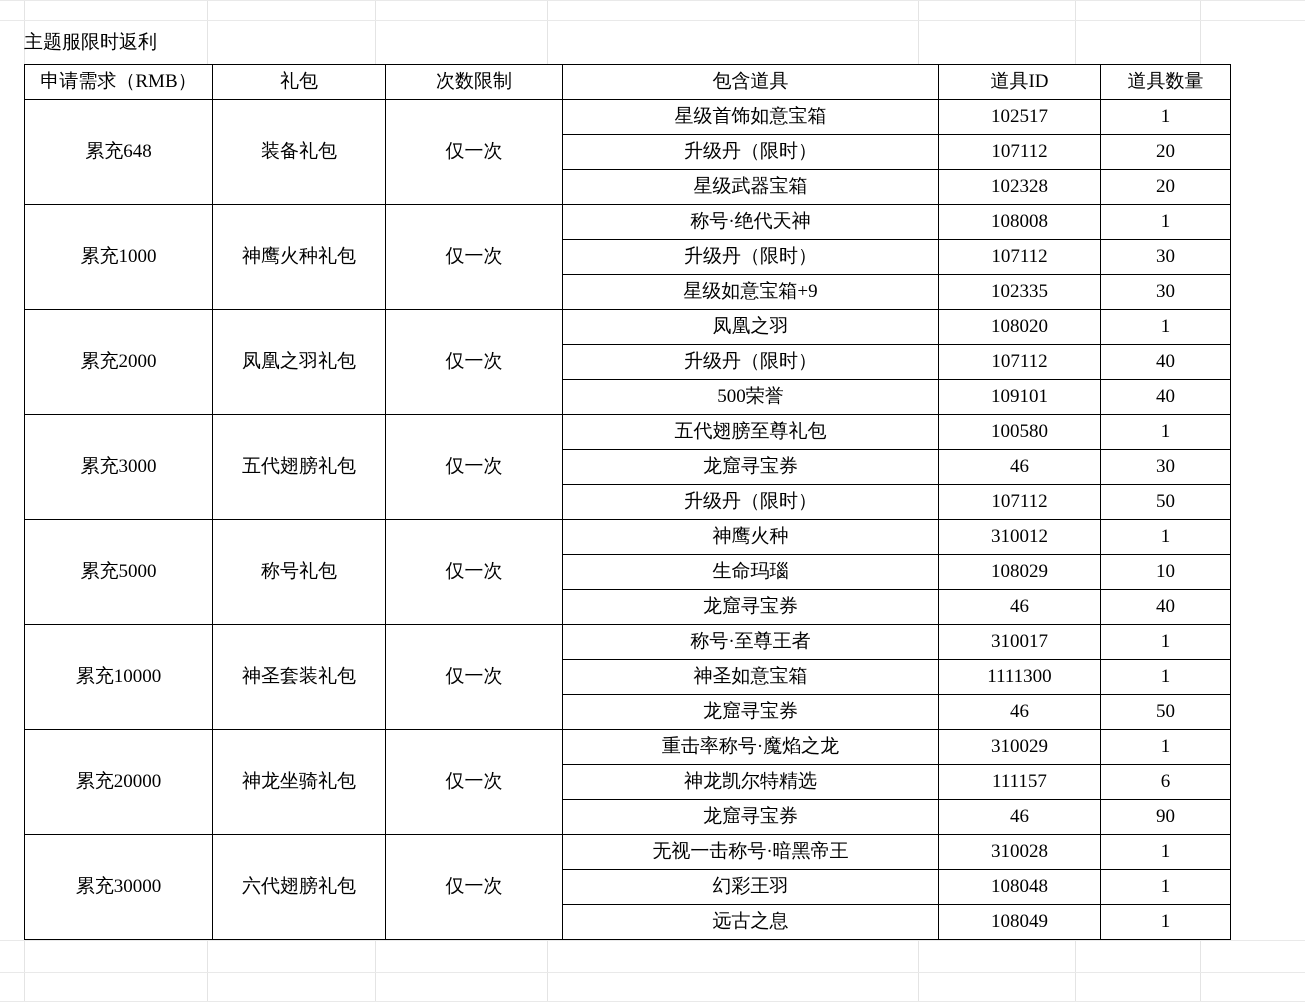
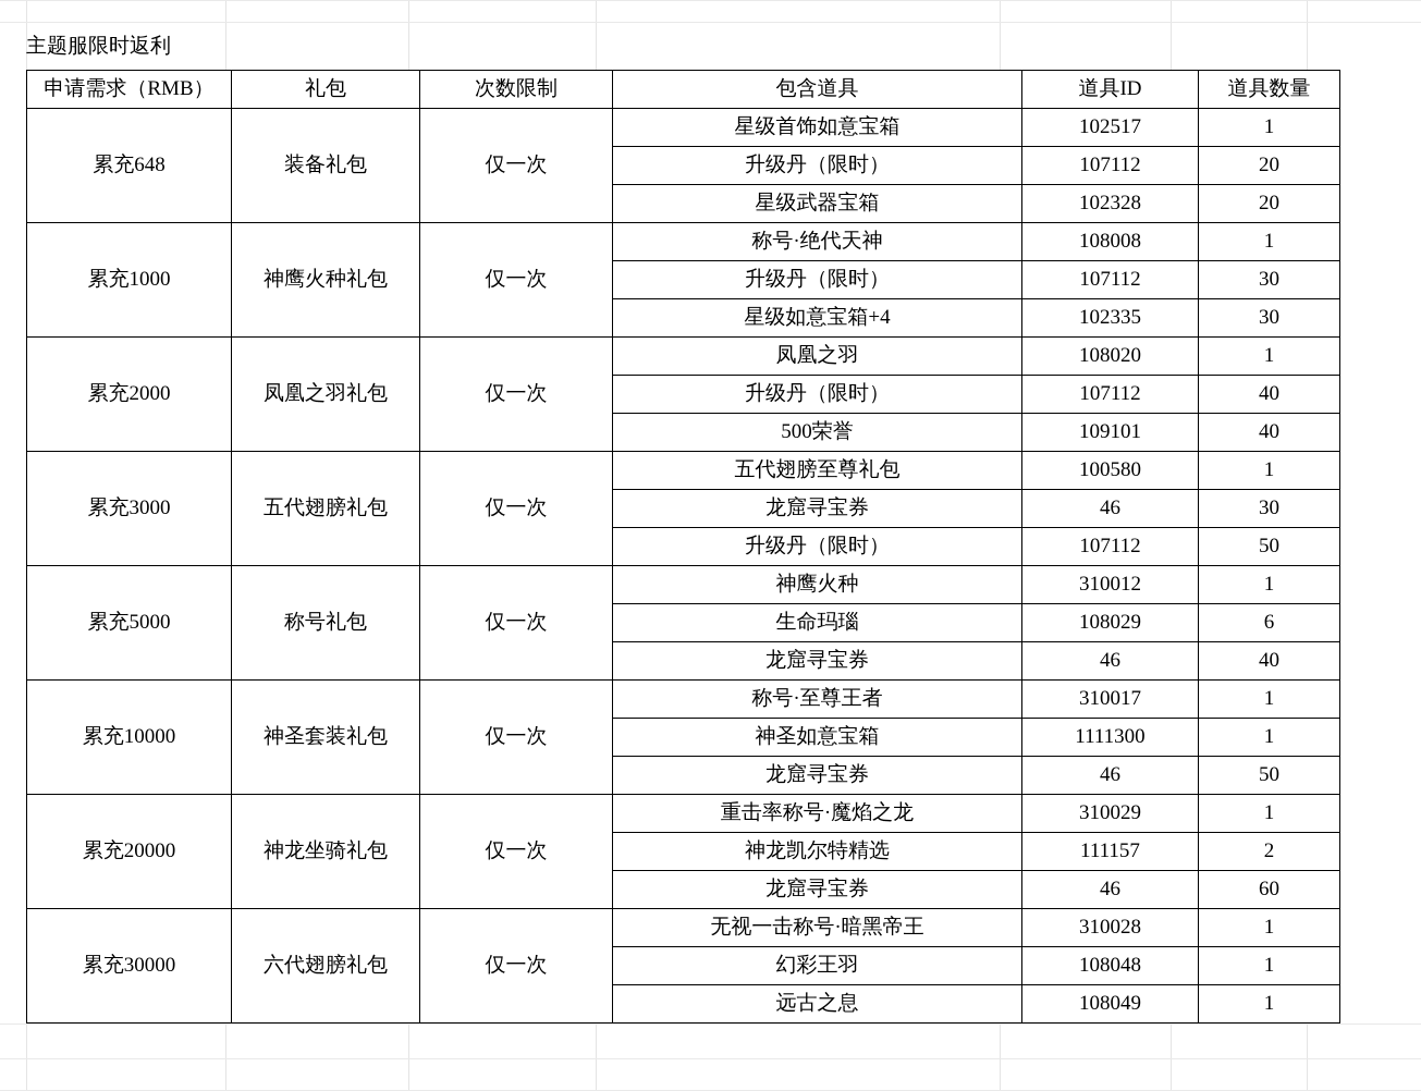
  主题服限时返利
  申请需求（RMB）	礼包	次数限制	包含道具	道具ID	道具数量
  累充648	装备礼包	仅一次	星级首饰如意宝箱	102517	1
  升级丹（限时）	107112	20
  星级武器宝箱	102328	20
  累充1000	神鹰火种礼包	仅一次	称号·绝代天神	108008	1
  升级丹（限时）	107112	30
- 星级如意宝箱+9	102335	30
+ 星级如意宝箱+4	102335	30
  累充2000	凤凰之羽礼包	仅一次	凤凰之羽	108020	1
  升级丹（限时）	107112	40
  500荣誉	109101	40
  累充3000	五代翅膀礼包	仅一次	五代翅膀至尊礼包	100580	1
  龙窟寻宝券	46	30
  升级丹（限时）	107112	50
  累充5000	称号礼包	仅一次	神鹰火种	310012	1
- 生命玛瑙	108029	10
+ 生命玛瑙	108029	6
  龙窟寻宝券	46	40
  累充10000	神圣套装礼包	仅一次	称号·至尊王者	310017	1
  神圣如意宝箱	1111300	1
  龙窟寻宝券	46	50
  累充20000	神龙坐骑礼包	仅一次	重击率称号·魔焰之龙	310029	1
- 神龙凯尔特精选	111157	6
+ 神龙凯尔特精选	111157	2
- 龙窟寻宝券	46	90
+ 龙窟寻宝券	46	60
  累充30000	六代翅膀礼包	仅一次	无视一击称号·暗黑帝王	310028	1
  幻彩王羽	108048	1
  远古之息	108049	1
